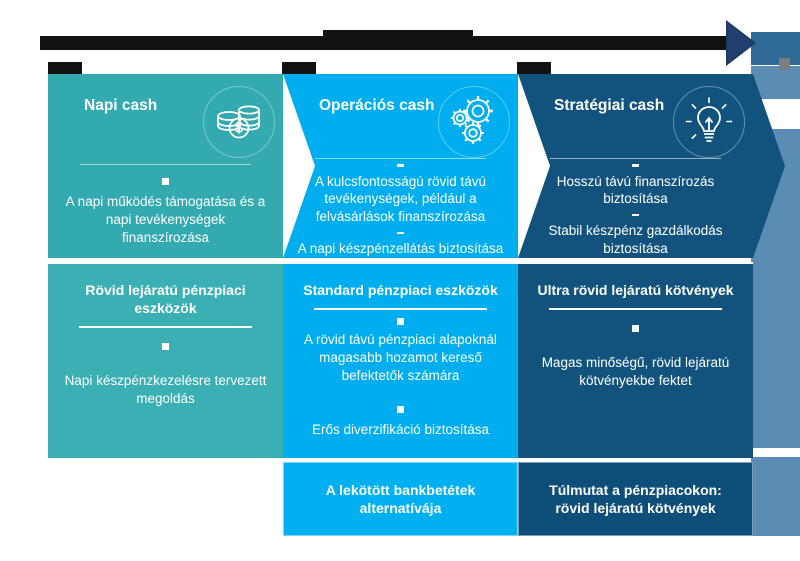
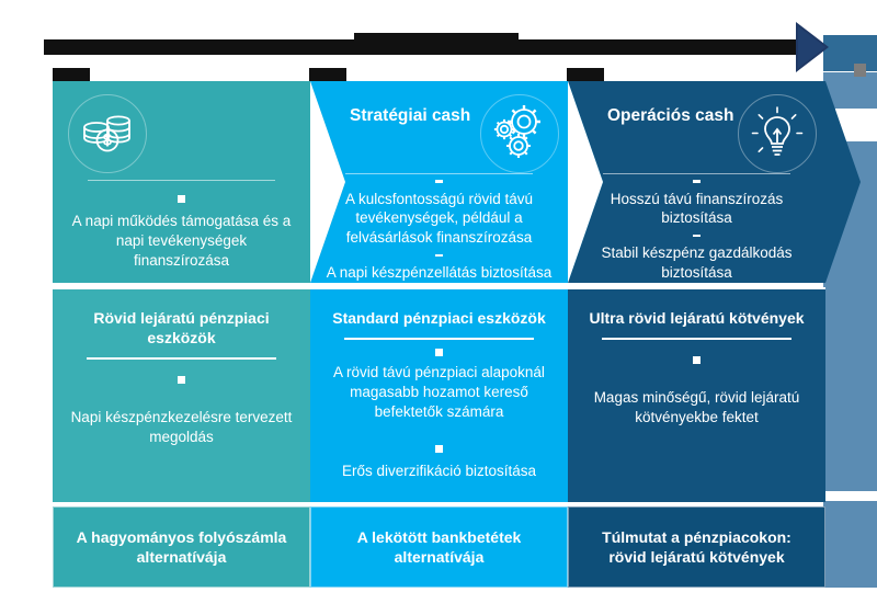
- Napi cash
  A napi működés támogatása és a napi tevékenységek finanszírozása
  Rövid lejáratú pénzpiaci eszközök
  Napi készpénzkezelésre tervezett megoldás
+ A hagyományos folyószámla alternatívája
- Operációs cash
+ Stratégiai cash
  A kulcsfontosságú rövid távú tevékenységek, például a felvásárlások finanszírozása
  A napi készpénzellátás biztosítása
  Standard pénzpiaci eszközök
  A rövid távú pénzpiaci alapoknál magasabb hozamot kereső befektetők számára
  Erős diverzifikáció biztosítása
  A lekötött bankbetétek alternatívája
- Stratégiai cash
+ Operációs cash
  Hosszú távú finanszírozás biztosítása
  Stabil készpénz gazdálkodás biztosítása
  Ultra rövid lejáratú kötvények
  Magas minőségű, rövid lejáratú kötvényekbe fektet
  Túlmutat a pénzpiacokon: rövid lejáratú kötvények
